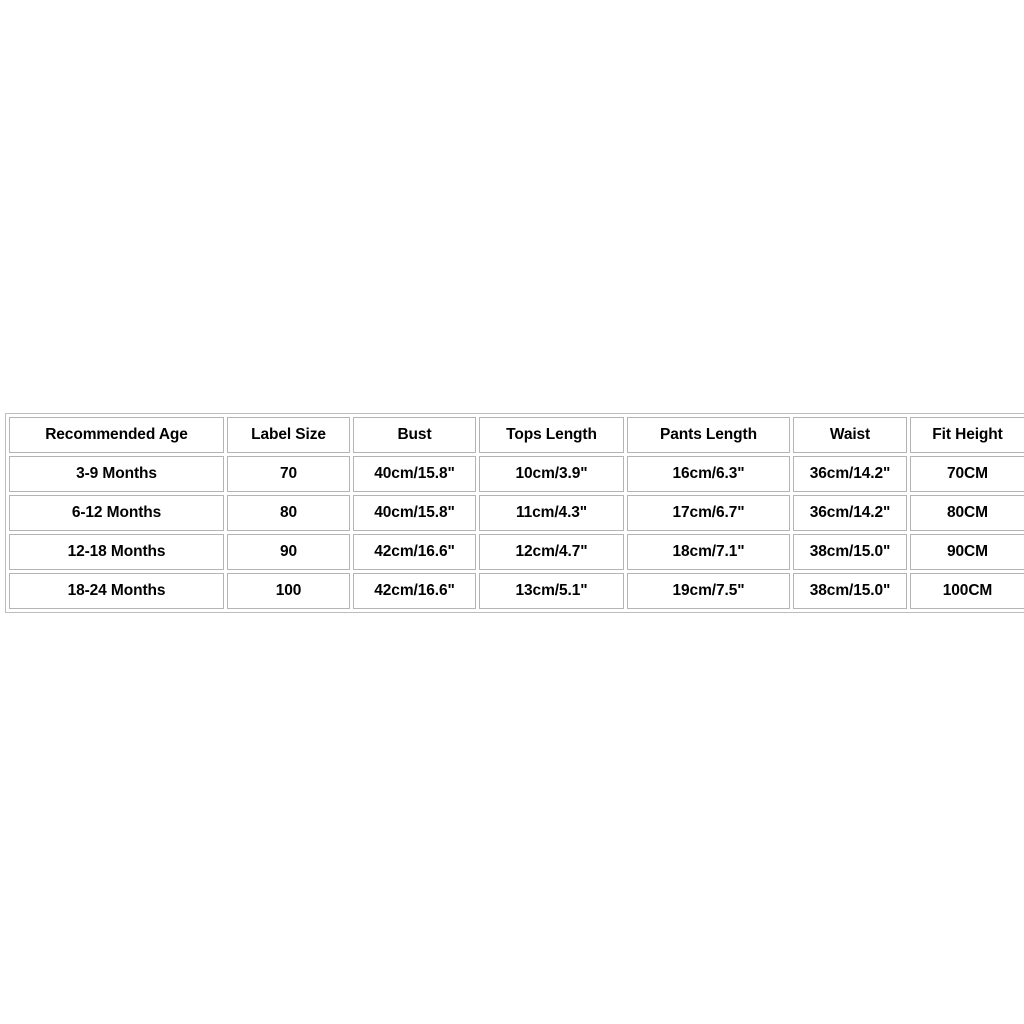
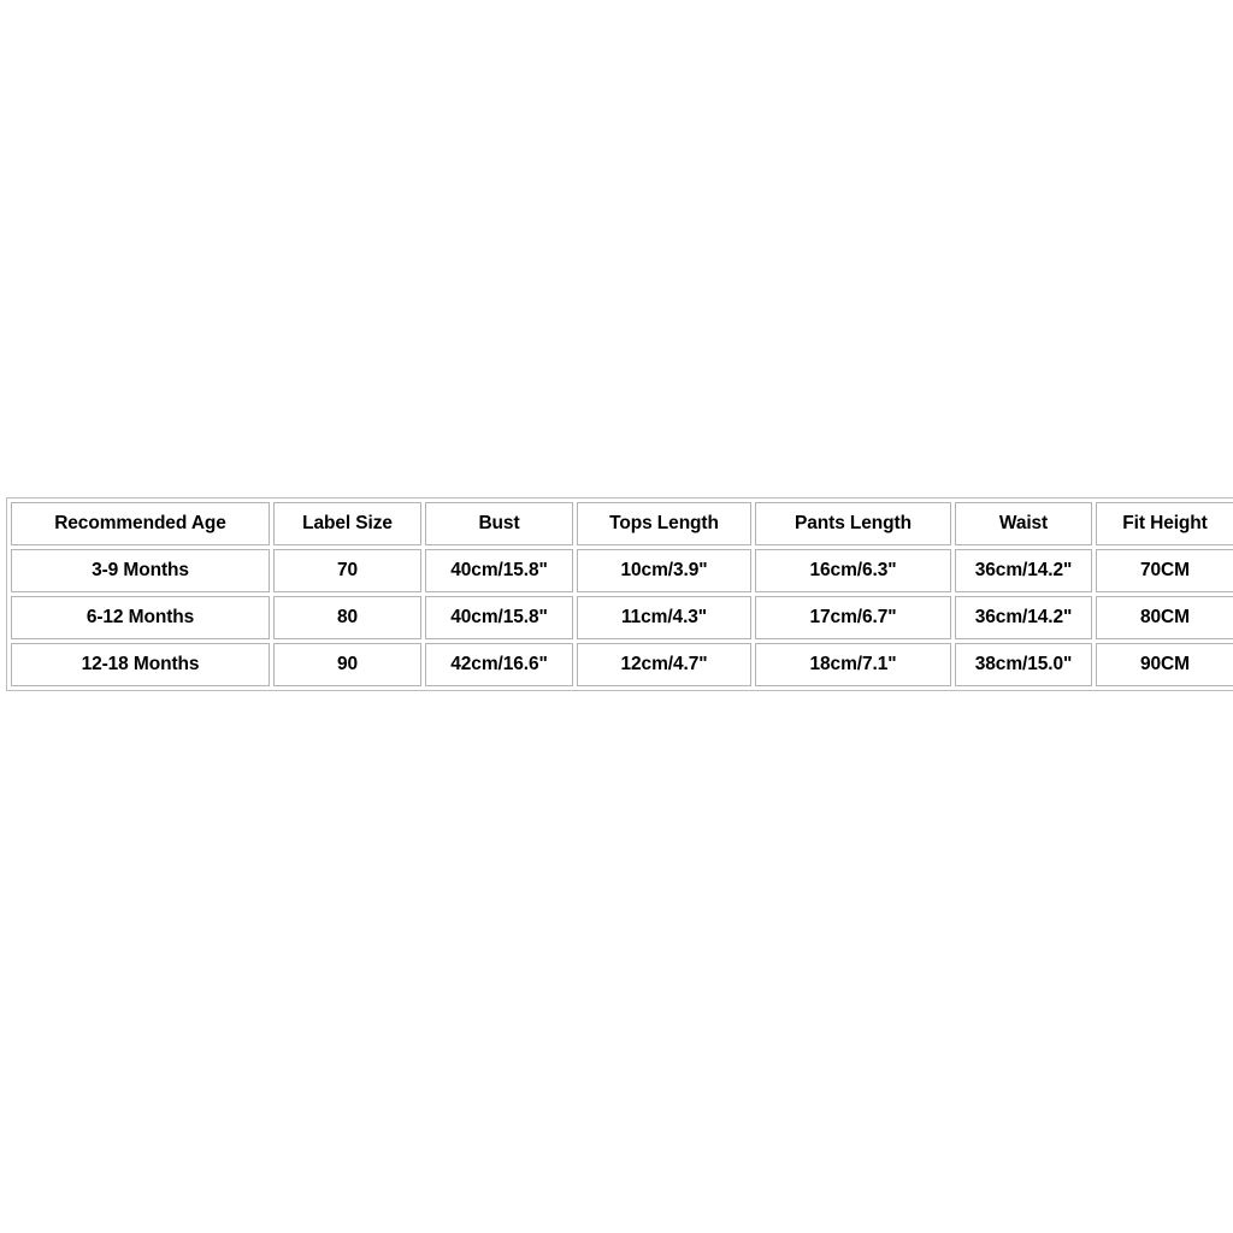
  Recommended Age	Label Size	Bust	Tops Length	Pants Length	Waist	Fit Height
  3-9 Months	70	40cm/15.8"	10cm/3.9"	16cm/6.3"	36cm/14.2"	70CM
  6-12 Months	80	40cm/15.8"	11cm/4.3"	17cm/6.7"	36cm/14.2"	80CM
  12-18 Months	90	42cm/16.6"	12cm/4.7"	18cm/7.1"	38cm/15.0"	90CM
- 18-24 Months	100	42cm/16.6"	13cm/5.1"	19cm/7.5"	38cm/15.0"	100CM
